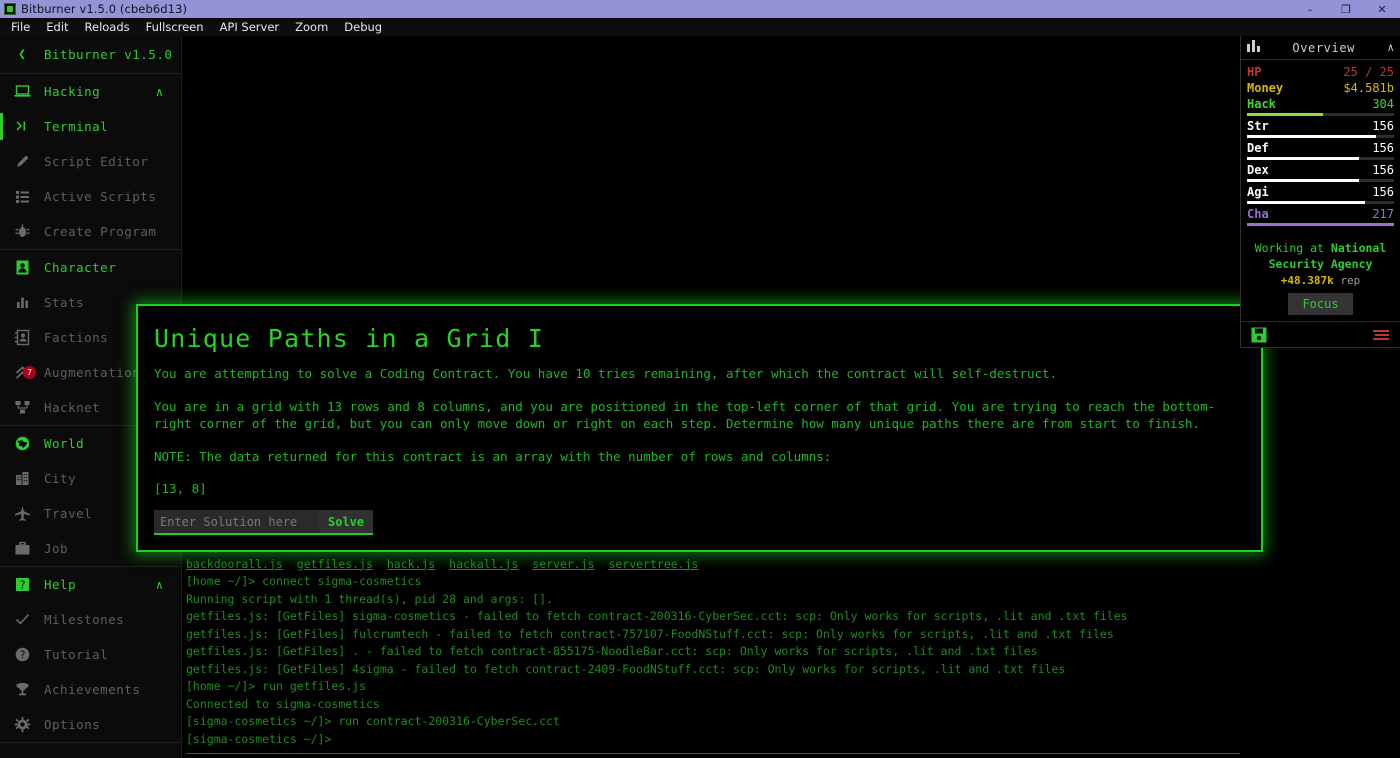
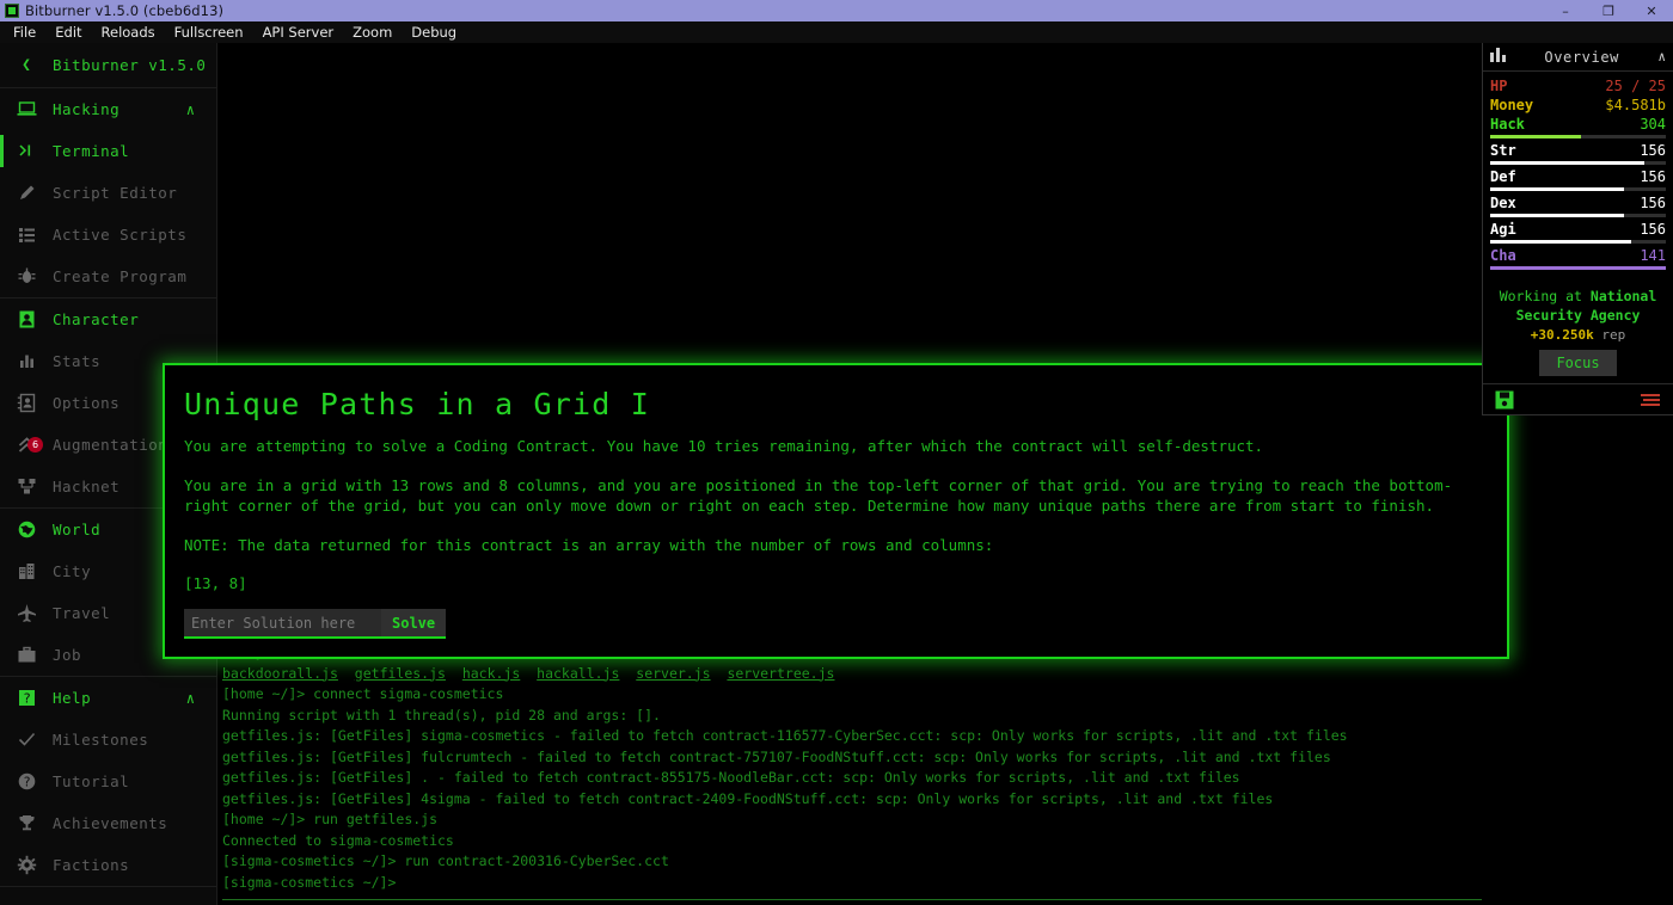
  Bitburner v1.5.0 (cbeb6d13)
  –
  ❐
  ✕
  File
  Edit
  Reloads
  Fullscreen
  API Server
  Zoom
  Debug
  ❮
  Bitburner v1.5.0
  Hacking
  ∧
  Terminal
  Script Editor
  Active Scripts
  Create Program
  Character
  Stats
- Factions
+ Options
- 7
+ 6
  Augmentatio
  Hacknet
  World
  City
  Travel
  Job
  ?
  Help
  ∧
  Milestones
  ?
  Tutorial
  Achievements
- Options
+ Factions
  backdoorall.js getfiles.js hack.js hackall.js server.js servertree.js
  [home ~/]> connect sigma-cosmetics
  Running script with 1 thread(s), pid 28 and args: [].
- getfiles.js: [GetFiles] sigma-cosmetics - failed to fetch contract-200316-CyberSec.cct: scp: Only works for scripts, .lit and .txt files
+ getfiles.js: [GetFiles] sigma-cosmetics - failed to fetch contract-116577-CyberSec.cct: scp: Only works for scripts, .lit and .txt files
  getfiles.js: [GetFiles] fulcrumtech - failed to fetch contract-757107-FoodNStuff.cct: scp: Only works for scripts, .lit and .txt files
  getfiles.js: [GetFiles] . - failed to fetch contract-855175-NoodleBar.cct: scp: Only works for scripts, .lit and .txt files
  getfiles.js: [GetFiles] 4sigma - failed to fetch contract-2409-FoodNStuff.cct: scp: Only works for scripts, .lit and .txt files
  [home ~/]> run getfiles.js
  Connected to sigma-cosmetics
  [sigma-cosmetics ~/]> run contract-200316-CyberSec.cct
  [sigma-cosmetics ~/]>
  Unique Paths in a Grid I
  You are attempting to solve a Coding Contract. You have 10 tries remaining, after which the contract will self-destruct.
  You are in a grid with 13 rows and 8 columns, and you are positioned in the top-left corner of that grid. You are trying to reach the bottom-right corner of the grid, but you can only move down or right on each step. Determine how many unique paths there are from start to finish.
  NOTE: The data returned for this contract is an array with the number of rows and columns:
  [13, 8]
  Enter Solution here
  Solve
  Overview
  ∧
  HP
  25 / 25
  Money
  $4.581b
  Hack
  304
  Str
  156
  Def
  156
  Dex
  156
  Agi
  156
  Cha
- 217
+ 141
  Working at National Security Agency
- +48.387k rep
+ +30.250k rep
  Focus
